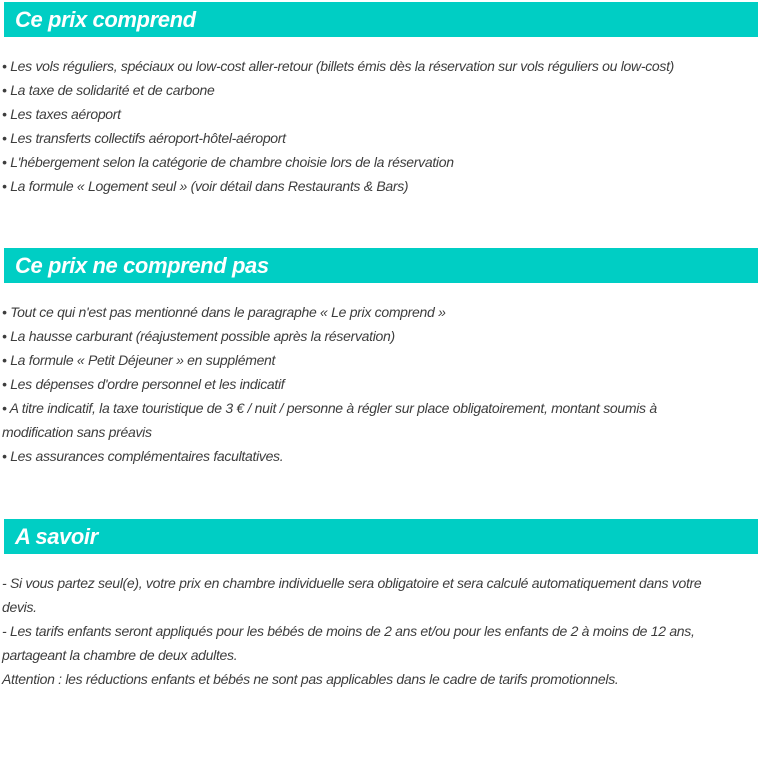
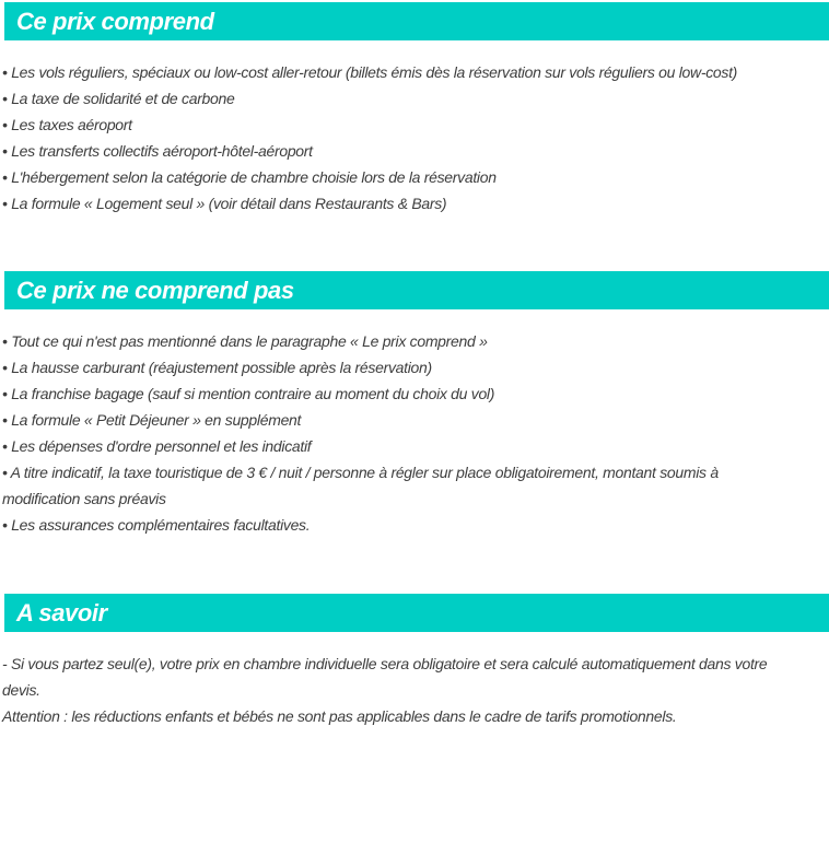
  Ce prix comprend
  • Les vols réguliers, spéciaux ou low-cost aller-retour (billets émis dès la réservation sur vols réguliers ou low-cost)
  • La taxe de solidarité et de carbone
  • Les taxes aéroport
  • Les transferts collectifs aéroport-hôtel-aéroport
  • L'hébergement selon la catégorie de chambre choisie lors de la réservation
  • La formule « Logement seul » (voir détail dans Restaurants & Bars)
  Ce prix ne comprend pas
  • Tout ce qui n'est pas mentionné dans le paragraphe « Le prix comprend »
  • La hausse carburant (réajustement possible après la réservation)
+ • La franchise bagage (sauf si mention contraire au moment du choix du vol)
  • La formule « Petit Déjeuner » en supplément
  • Les dépenses d'ordre personnel et les indicatif
  • A titre indicatif, la taxe touristique de 3 € / nuit / personne à régler sur place obligatoirement, montant soumis à
  modification sans préavis
  • Les assurances complémentaires facultatives.
  A savoir
  - Si vous partez seul(e), votre prix en chambre individuelle sera obligatoire et sera calculé automatiquement dans votre
  devis.
- - Les tarifs enfants seront appliqués pour les bébés de moins de 2 ans et/ou pour les enfants de 2 à moins de 12 ans,
- partageant la chambre de deux adultes.
  Attention : les réductions enfants et bébés ne sont pas applicables dans le cadre de tarifs promotionnels.
